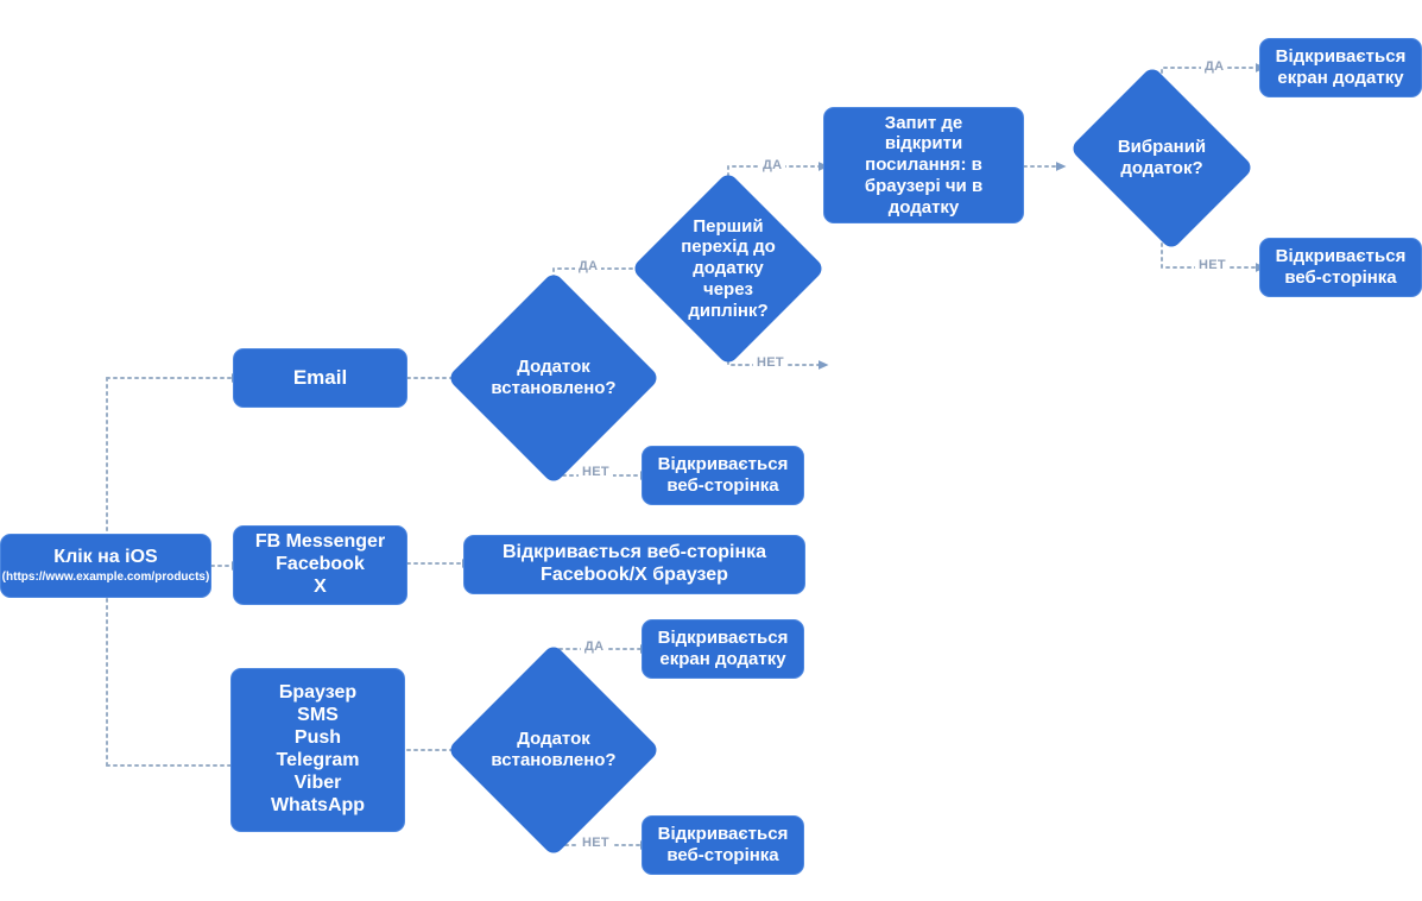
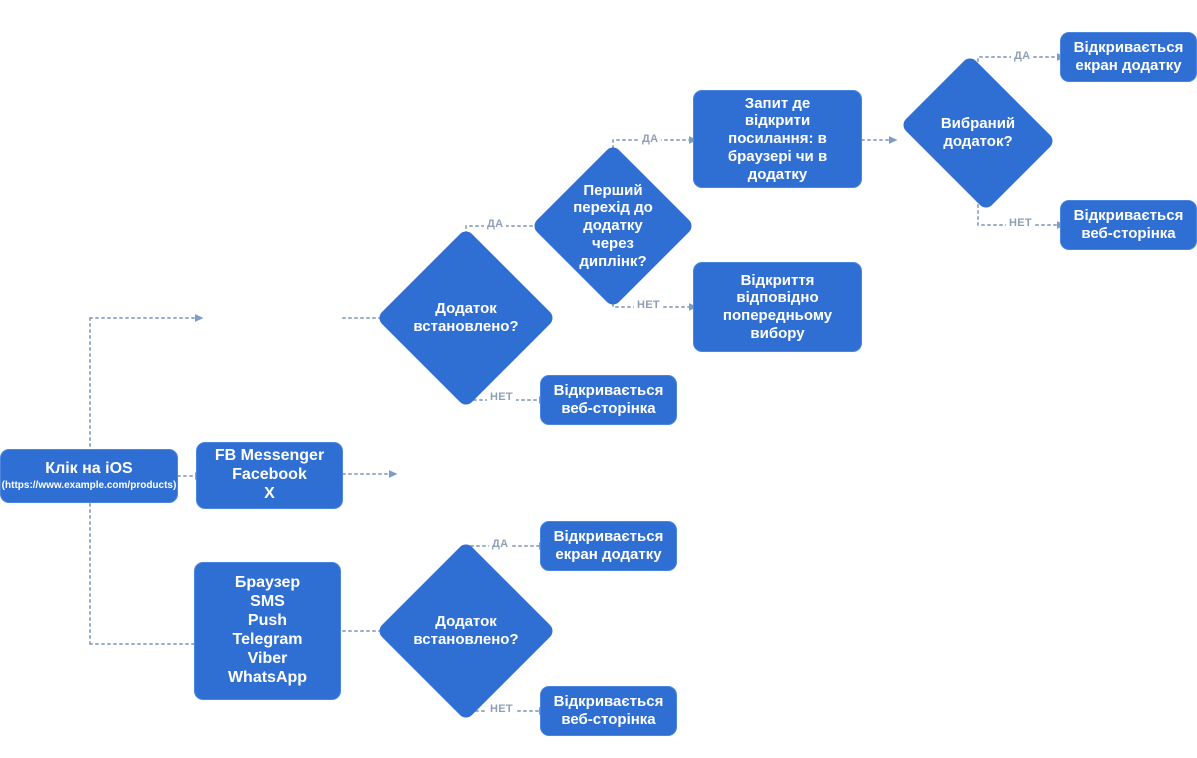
  Клік на iOS
  (https://www.example.com/products)
- Email
  Додаток
  встановлено?
  Відкривається
  веб-сторінка
  Перший
  перехід до
  додатку
  через
  диплінк?
  Запит де
  відкрити
  посилання: в
  браузері чи в
  додатку
+ Відкриття
+ відповідно
+ попередньому
+ вибору
  Вибраний
  додаток?
  Відкривається
  екран додатку
  Відкривається
  веб-сторінка
  FB Messenger
  Facebook
  X
- Відкривається веб-сторінка
- Facebook/X браузер
  Браузер
  SMS
  Push
  Telegram
  Viber
  WhatsApp
  Додаток
  встановлено?
  Відкривається
  екран додатку
  Відкривається
  веб-сторінка
  ДА
  НЕТ
  ДА
  НЕТ
  ДА
  НЕТ
  ДА
  НЕТ
